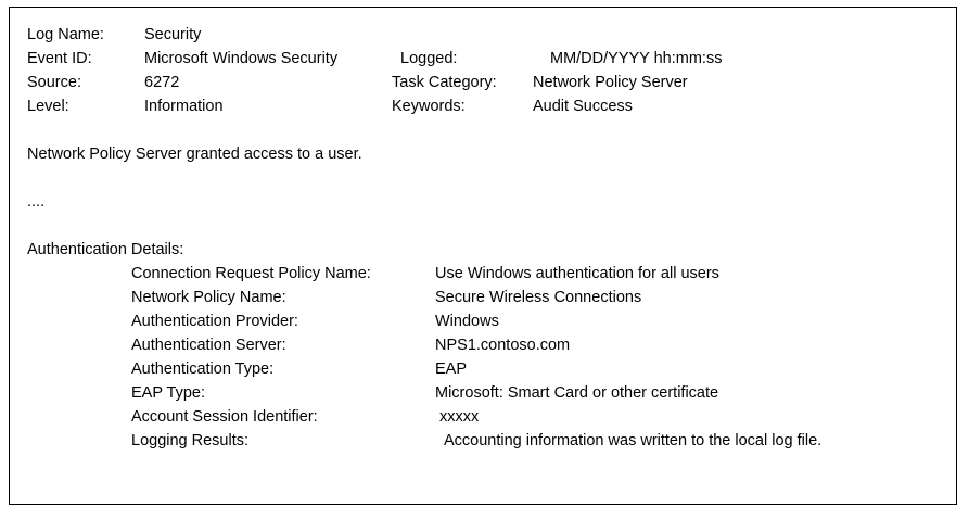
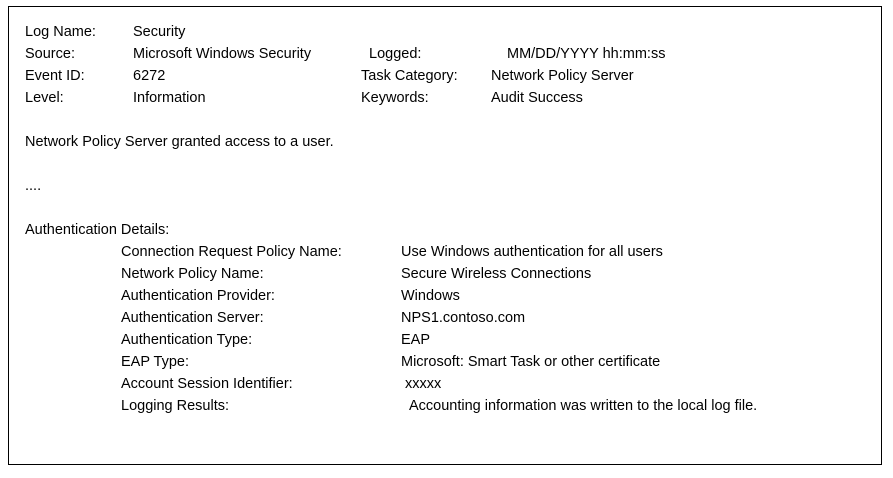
  Log Name:
  Security
- Event ID:
+ Source:
  Microsoft Windows Security
  Logged:
  MM/DD/YYYY hh:mm:ss
- Source:
+ Event ID:
  6272
  Task Category:
  Network Policy Server
  Level:
  Information
  Keywords:
  Audit Success
  Network Policy Server granted access to a user.
  ....
  Authentication Details:
  Connection Request Policy Name:
  Use Windows authentication for all users
  Network Policy Name:
  Secure Wireless Connections
  Authentication Provider:
  Windows
  Authentication Server:
  NPS1.contoso.com
  Authentication Type:
  EAP
  EAP Type:
- Microsoft: Smart Card or other certificate
+ Microsoft: Smart Task or other certificate
  Account Session Identifier:
  xxxxx
  Logging Results:
  Accounting information was written to the local log file.
